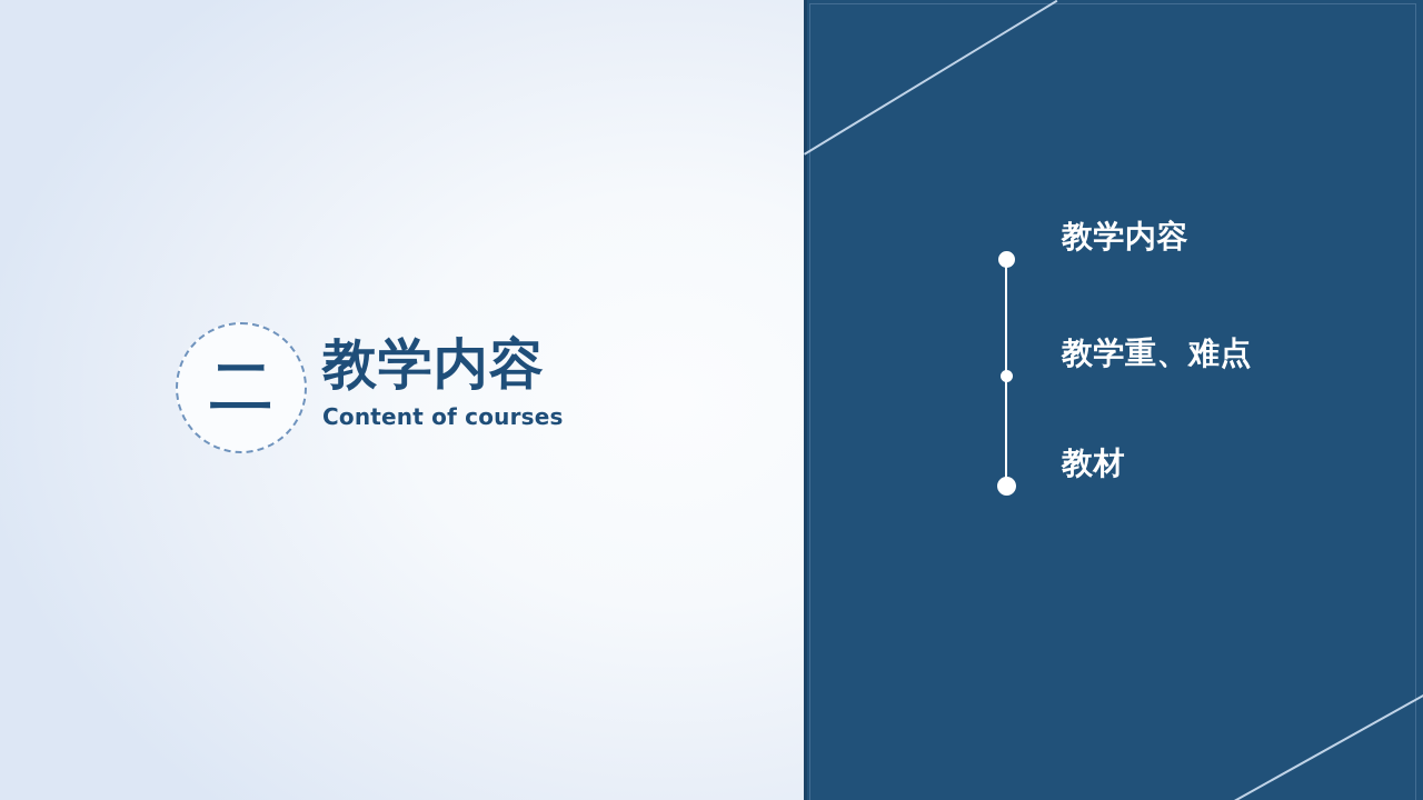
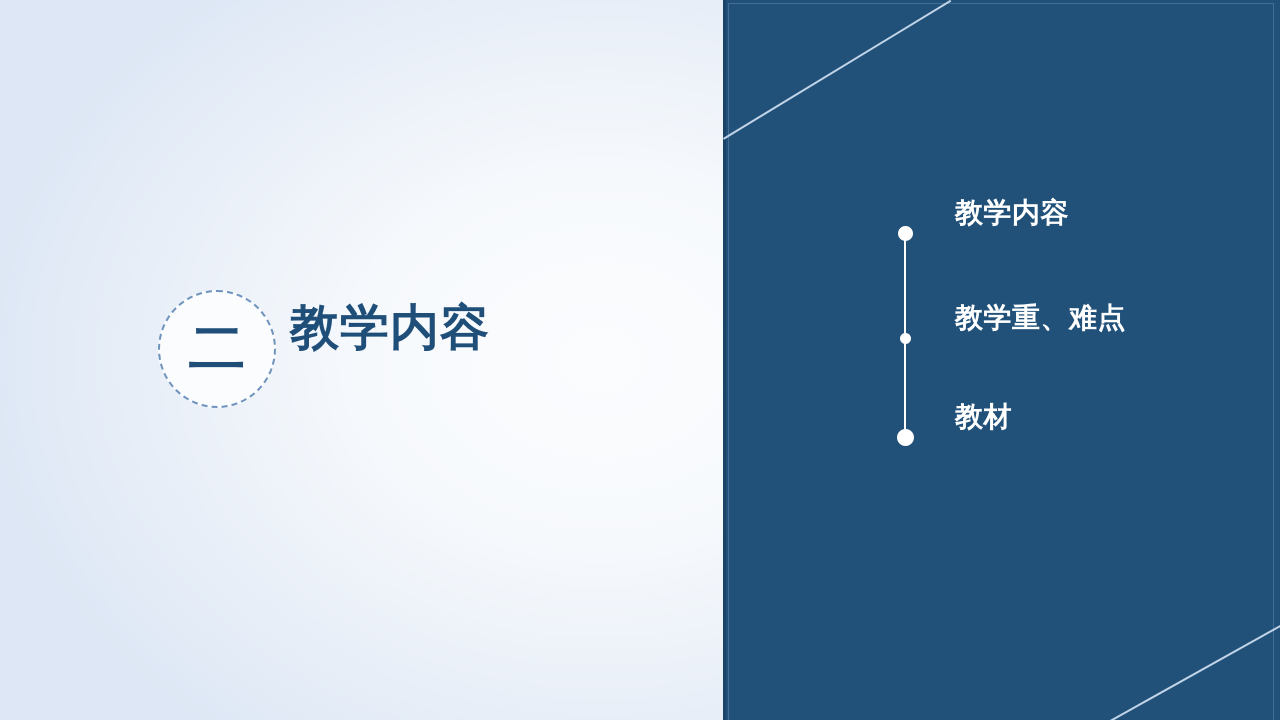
  二
  教学内容
- Content of courses
  教学内容
  教学重、难点
  教材
